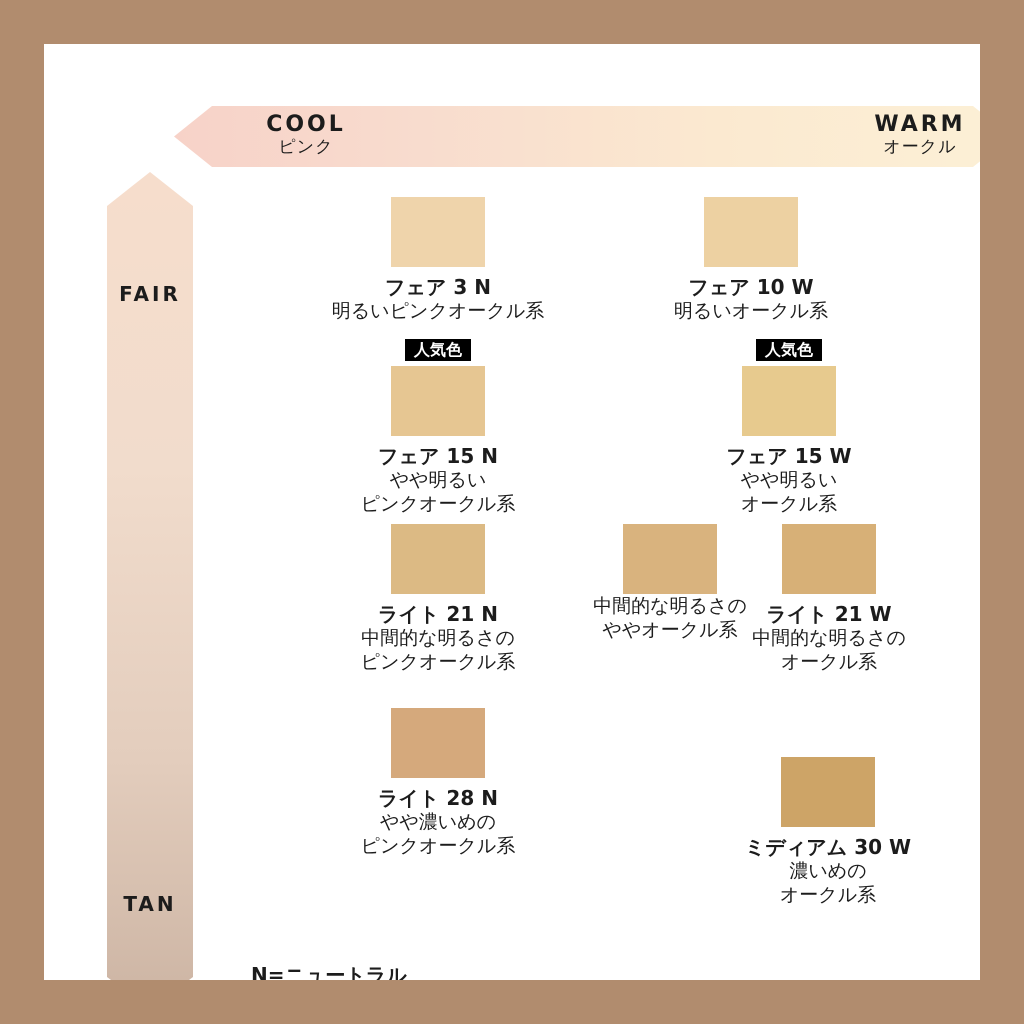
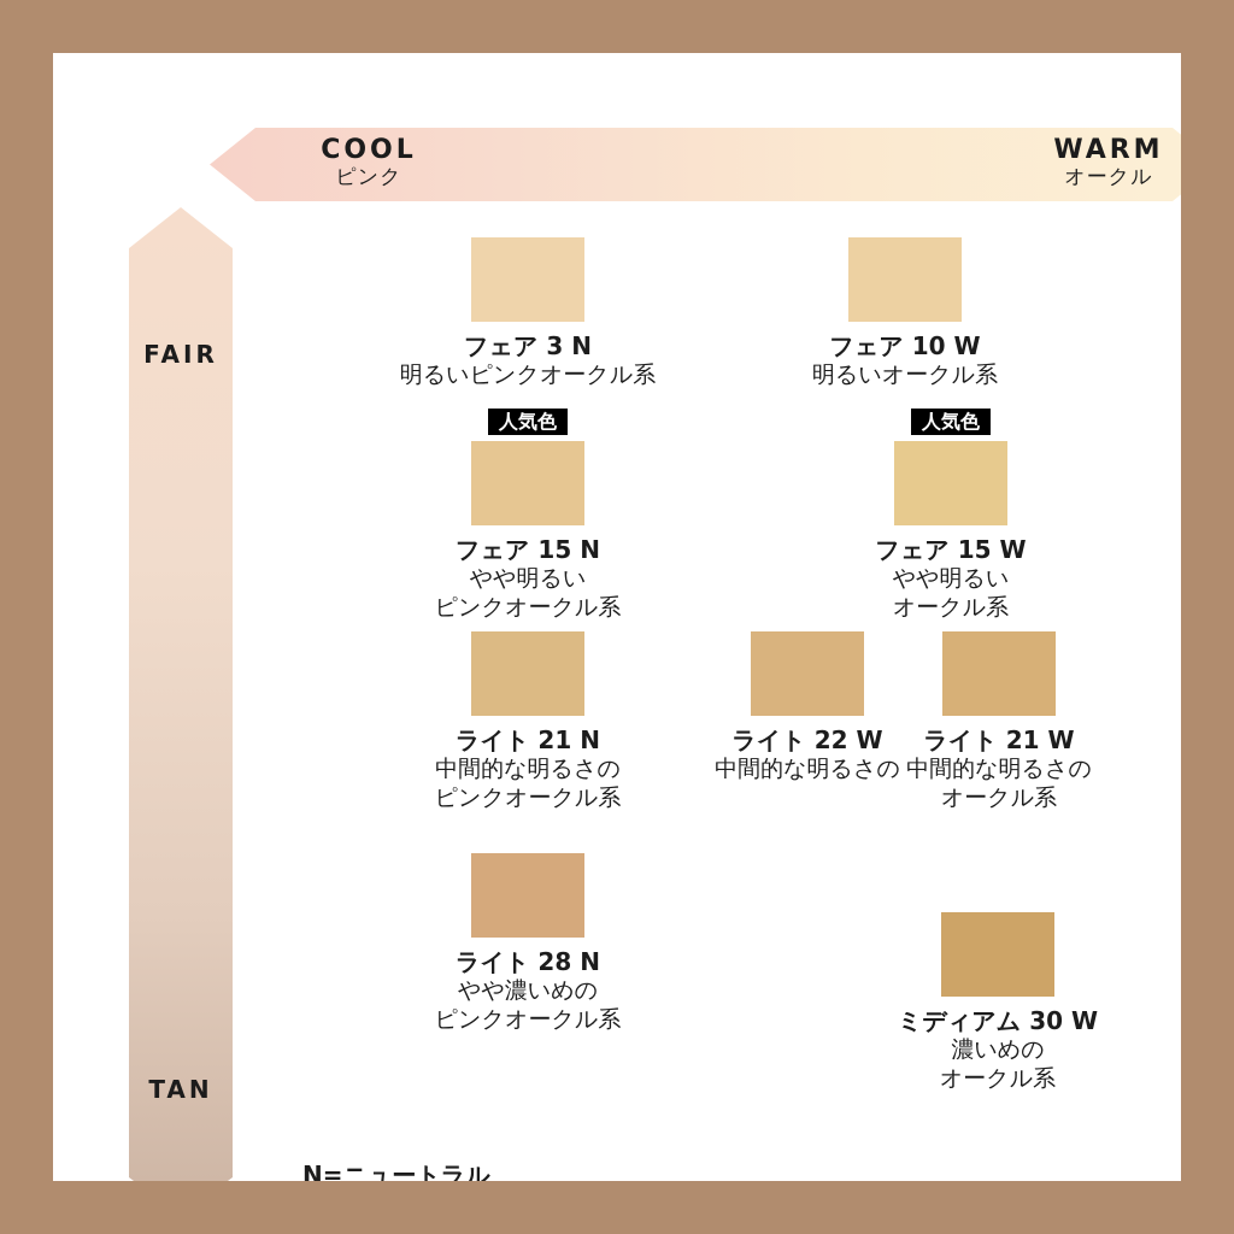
  COOL
  ピンク
  WARM
  オークル
  FAIR
  TAN
  フェア 3 N
  明るいピンクオークル系
  フェア 10 W
  明るいオークル系
  人気色
  フェア 15 N
  やや明るい
  ピンクオークル系
  人気色
  フェア 15 W
  やや明るい
  オークル系
  ライト 21 N
  中間的な明るさの
  ピンクオークル系
+ ライト 22 W
  中間的な明るさの
- ややオークル系
  ライト 21 W
  中間的な明るさの
  オークル系
  ライト 28 N
  やや濃いめの
  ピンクオークル系
  ミディアム 30 W
  濃いめの
  オークル系
  N=ニュートラル
